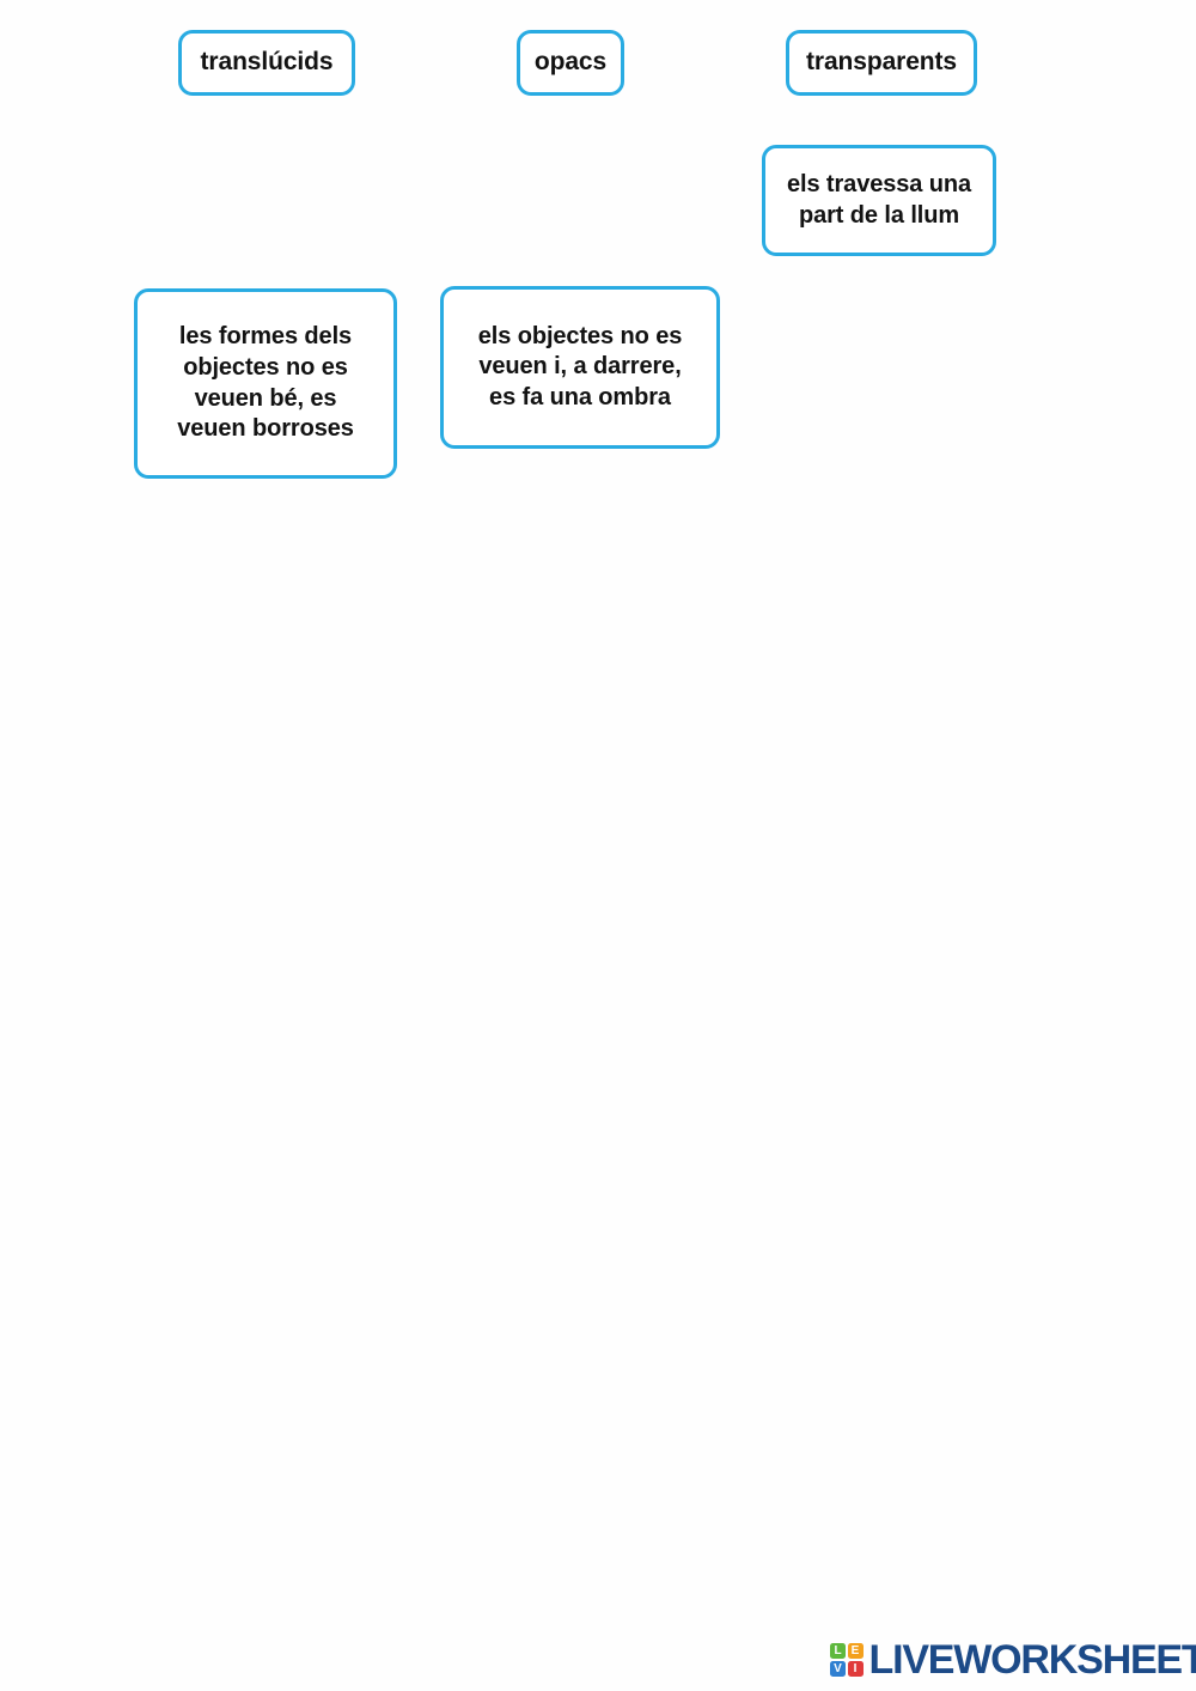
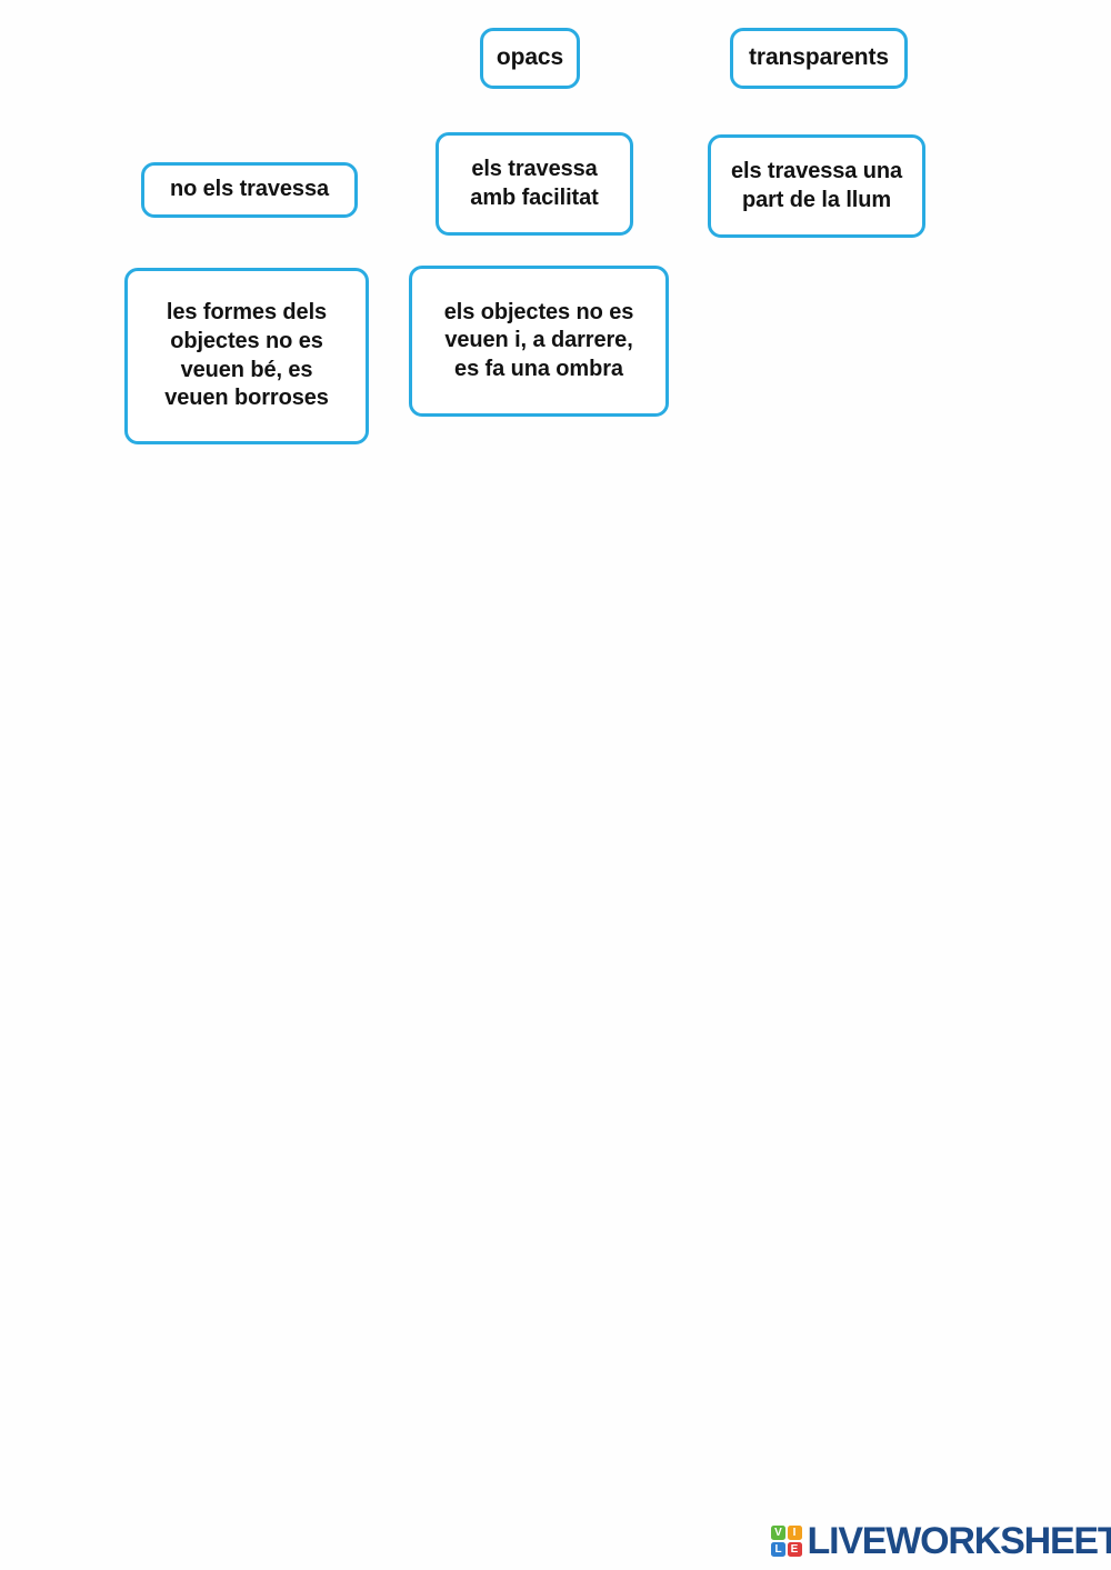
- translúcids
  opacs
  transparents
+ no els travessa
+ els travessa
+ amb facilitat
  els travessa una
  part de la llum
  les formes dels
  objectes no es
  veuen bé, es
  veuen borroses
  els objectes no es
  veuen i, a darrere,
  es fa una ombra
- L
+ V
- E
+ I
- V
+ L
- I
+ E
  LIVEWORKSHEET
